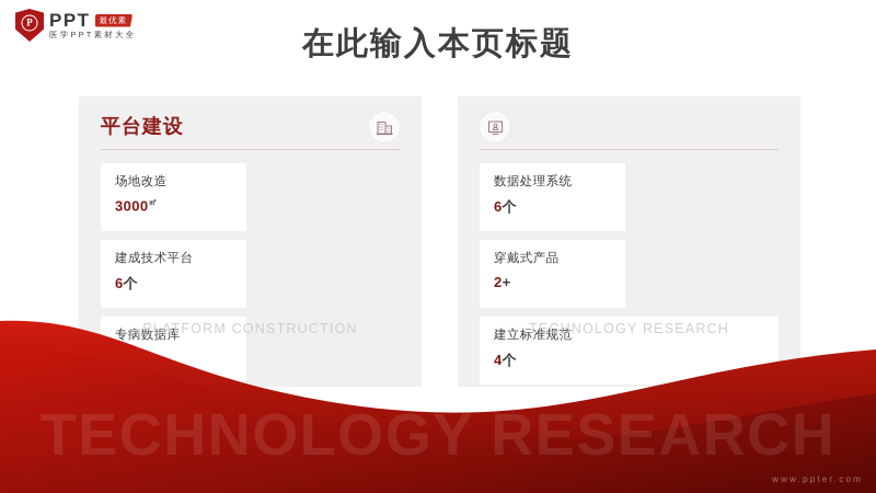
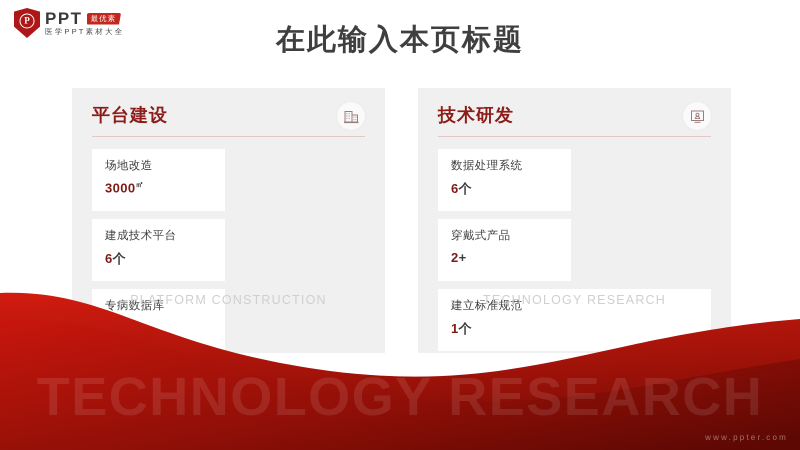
  P
  PPT
  最优素
  医学PPT素材大全
  在此输入本页标题
  平台建设
  场地改造
  3000㎡
  建成技术平台
  6个
  专病数据库
  PLATFORM CONSTRUCTION
+ 技术研发
  数据处理系统
  6个
  穿戴式产品
  2+
  建立标准规范
- 4个
+ 1个
  TECHNOLOGY RESEARCH
  TECHNOLOGY RESEARCH
  www.ppter.com
